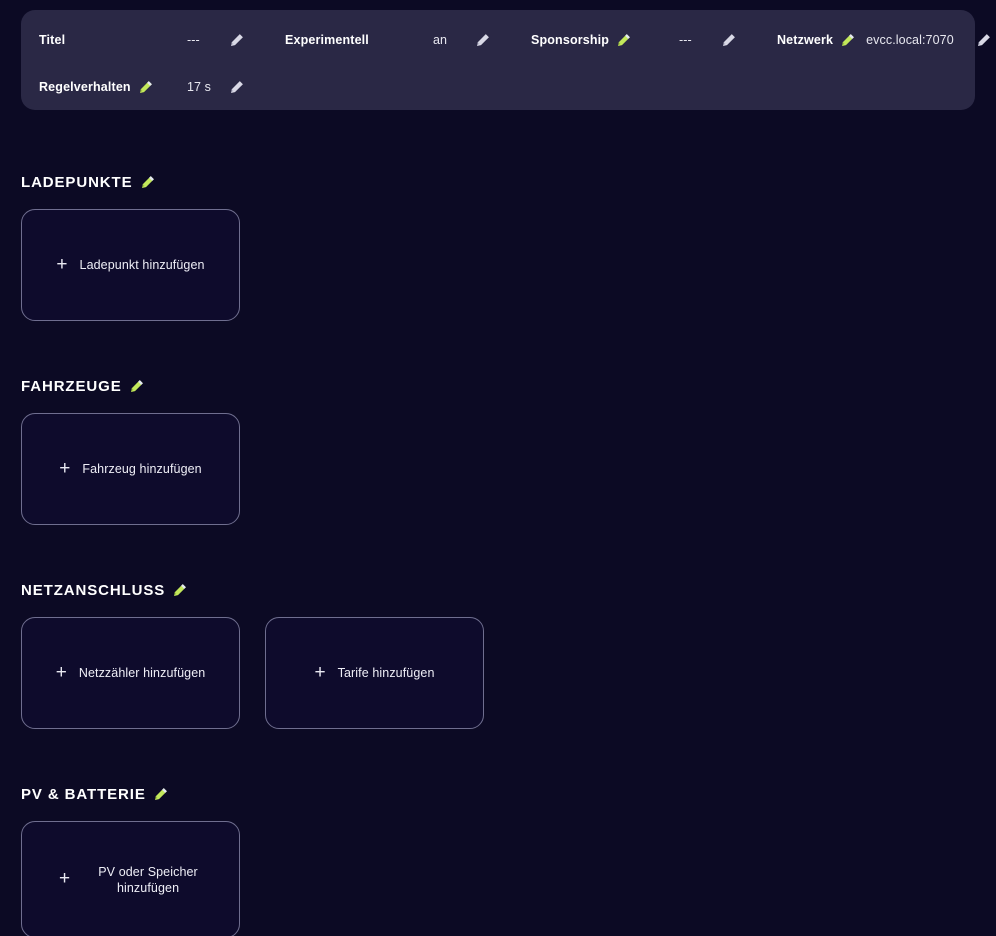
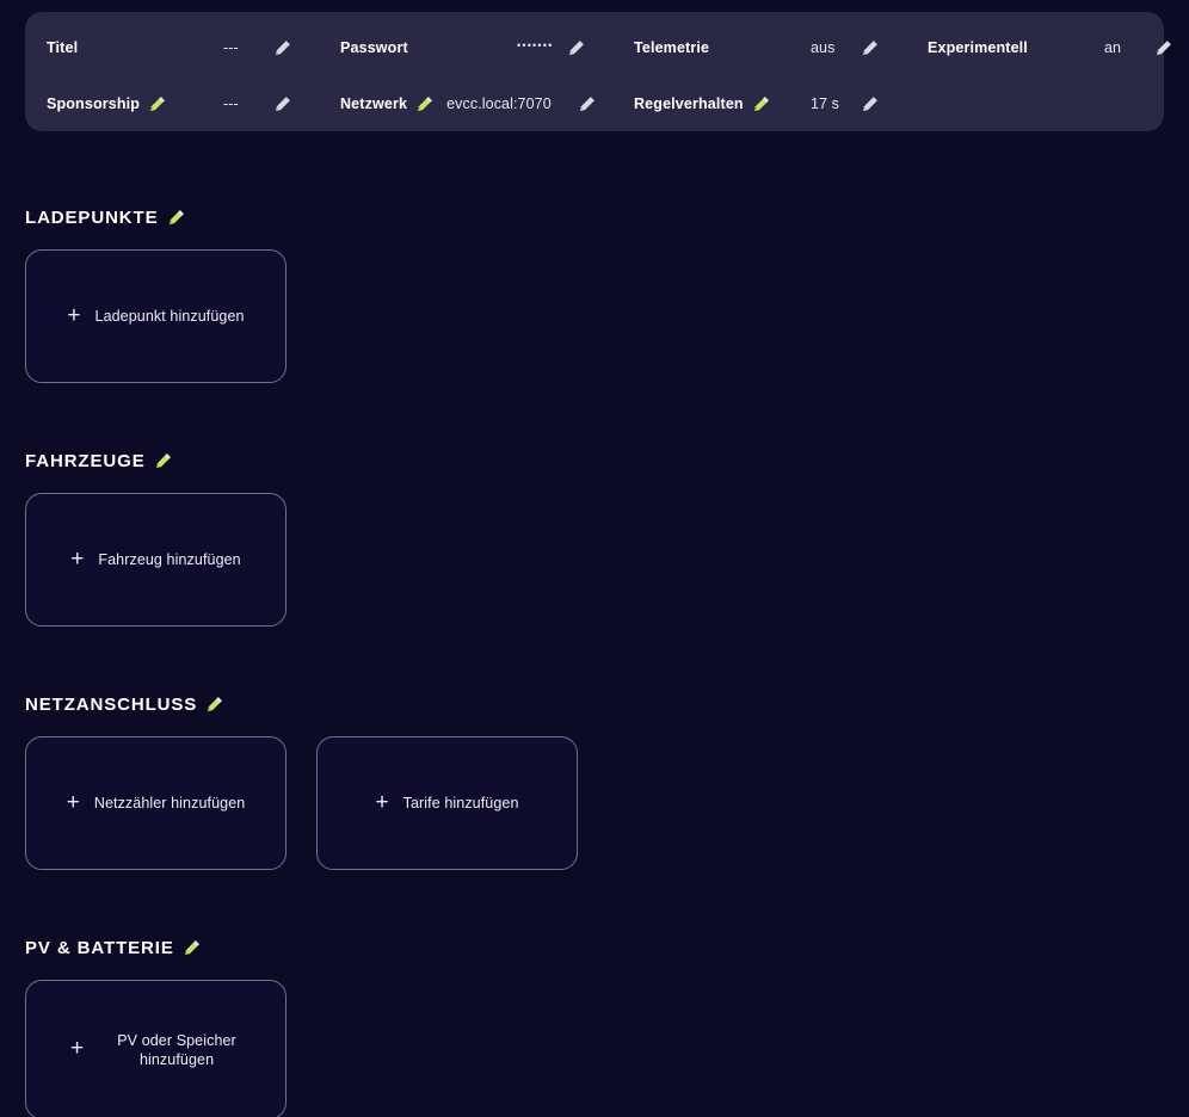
  Titel
  ---
+ Passwort
+ •••••••
+ Telemetrie
+ aus
  Experimentell
  an
  Sponsorship
  ---
  Netzwerk
  evcc.local:7070
  Regelverhalten
  17 s
  LADEPUNKTE
  +
  Ladepunkt hinzufügen
  FAHRZEUGE
  +
  Fahrzeug hinzufügen
  NETZANSCHLUSS
  +
  Netzzähler hinzufügen
  +
  Tarife hinzufügen
  PV & BATTERIE
  +
  PV oder Speicher hinzufügen
